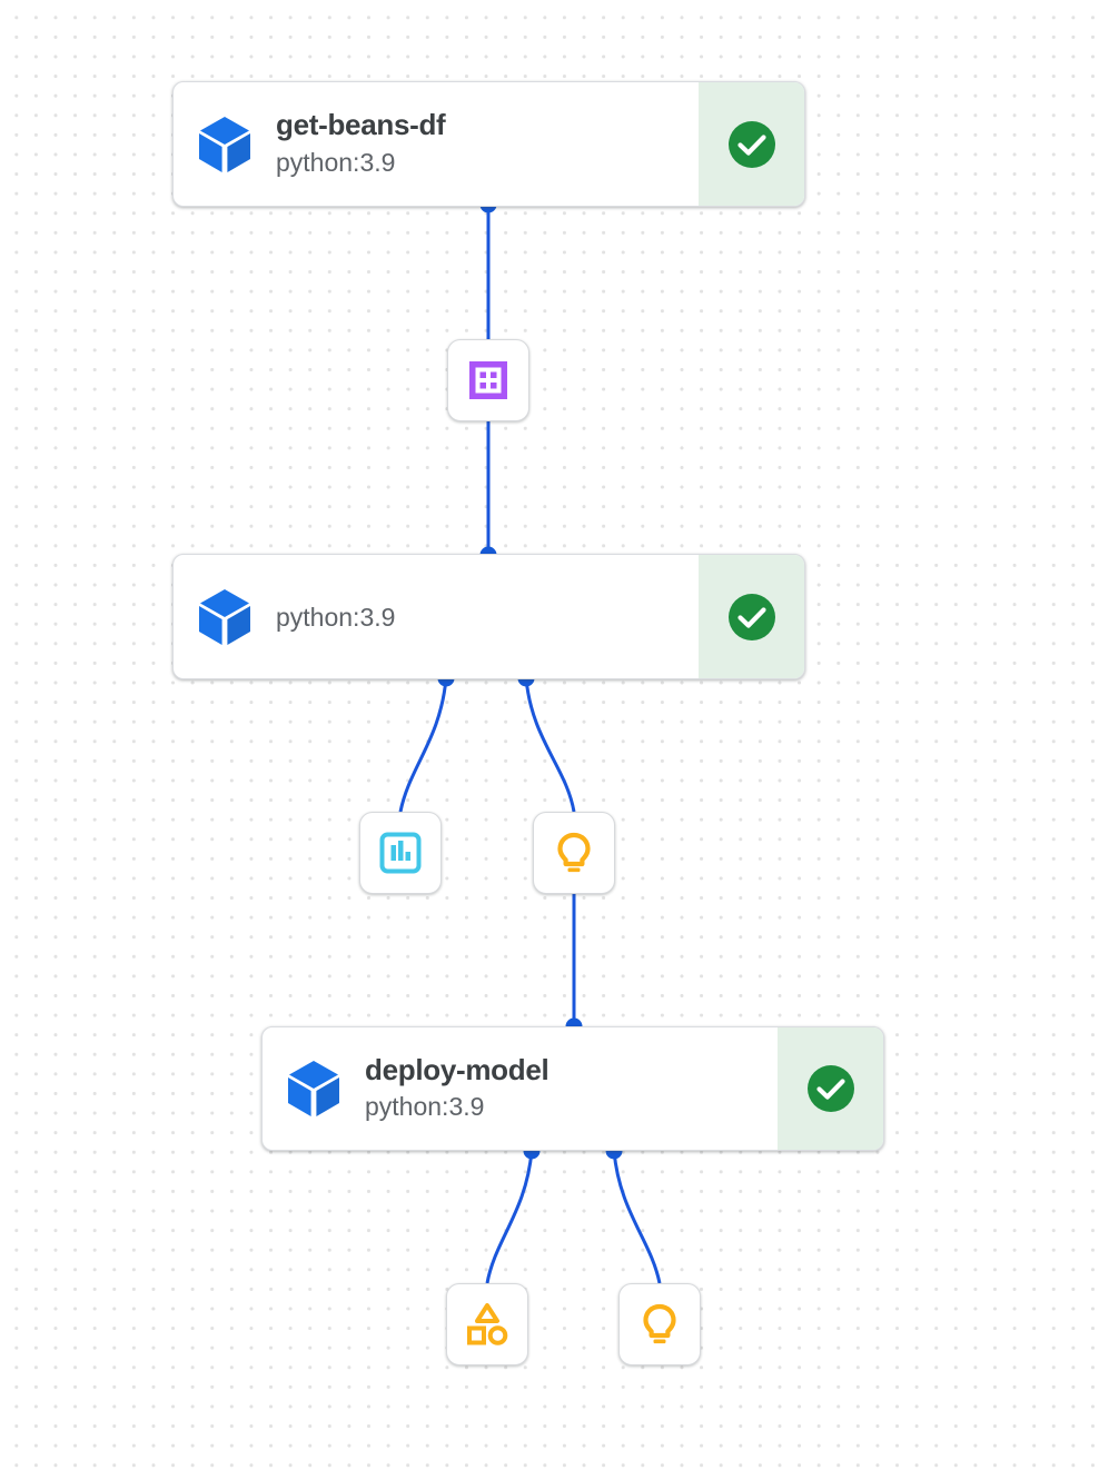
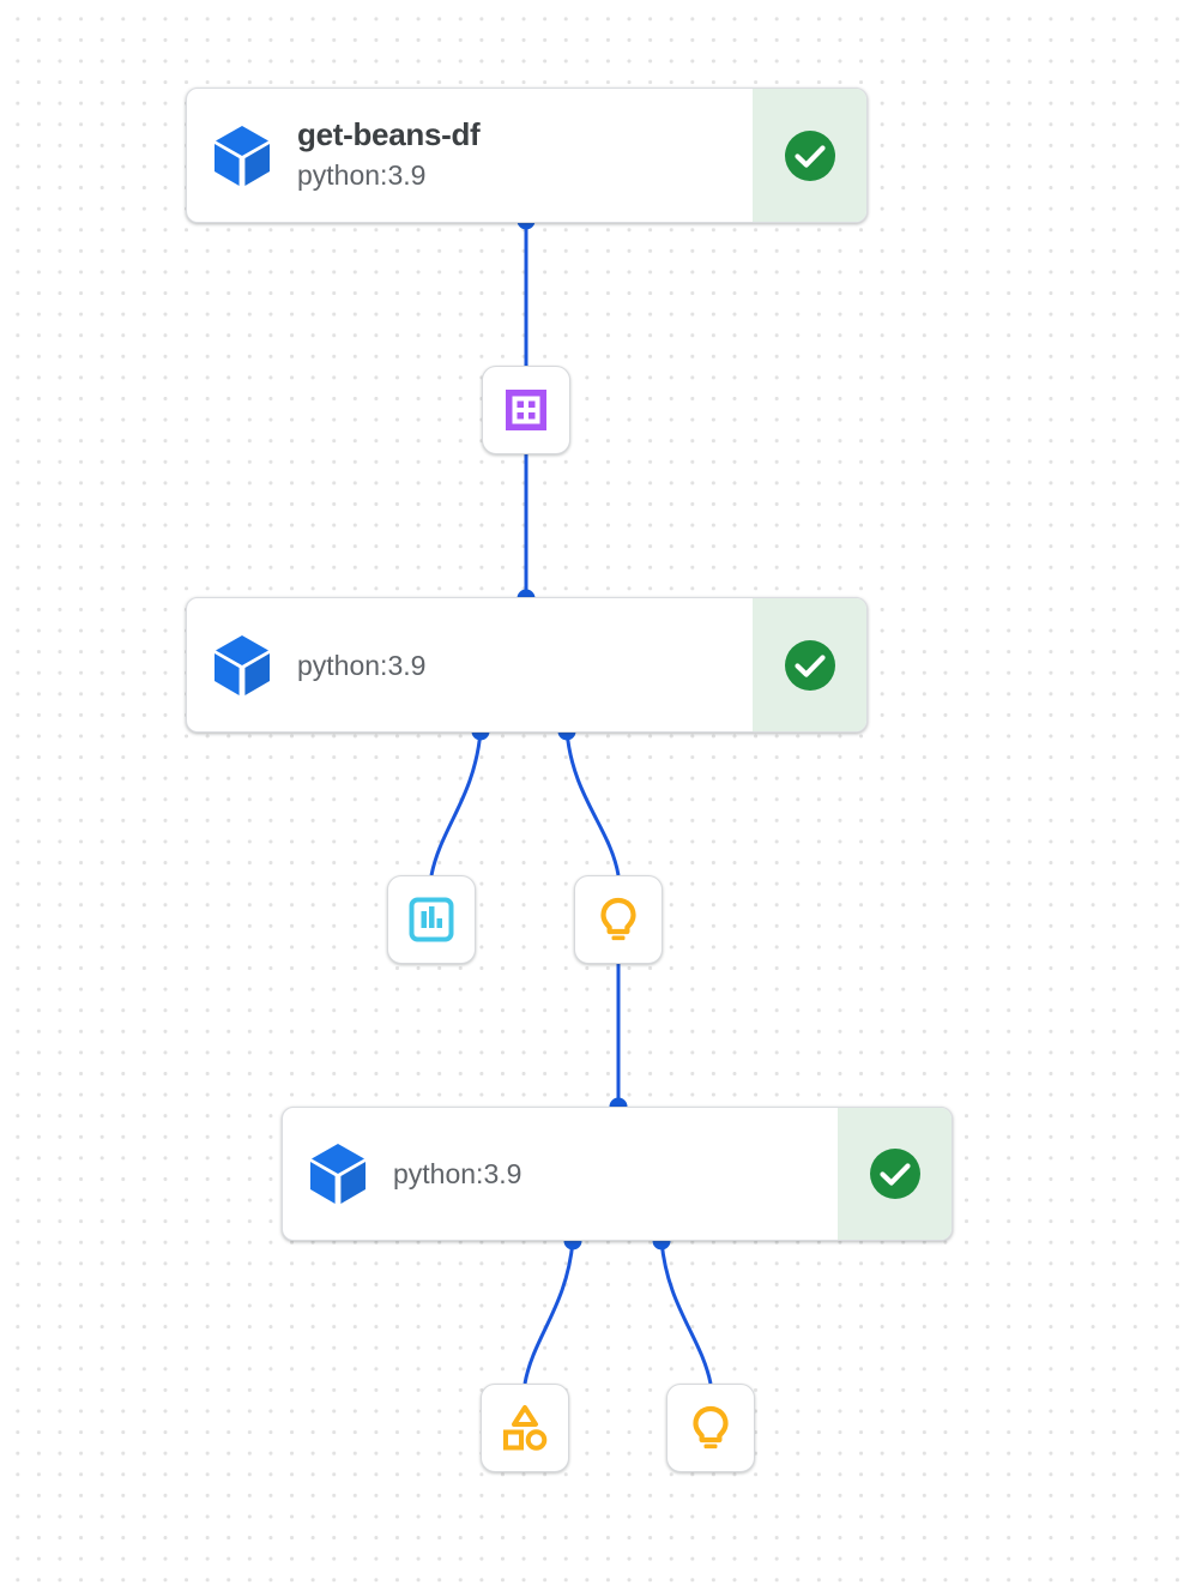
  get-beans-df
  python:3.9
  python:3.9
- deploy-model
  python:3.9
